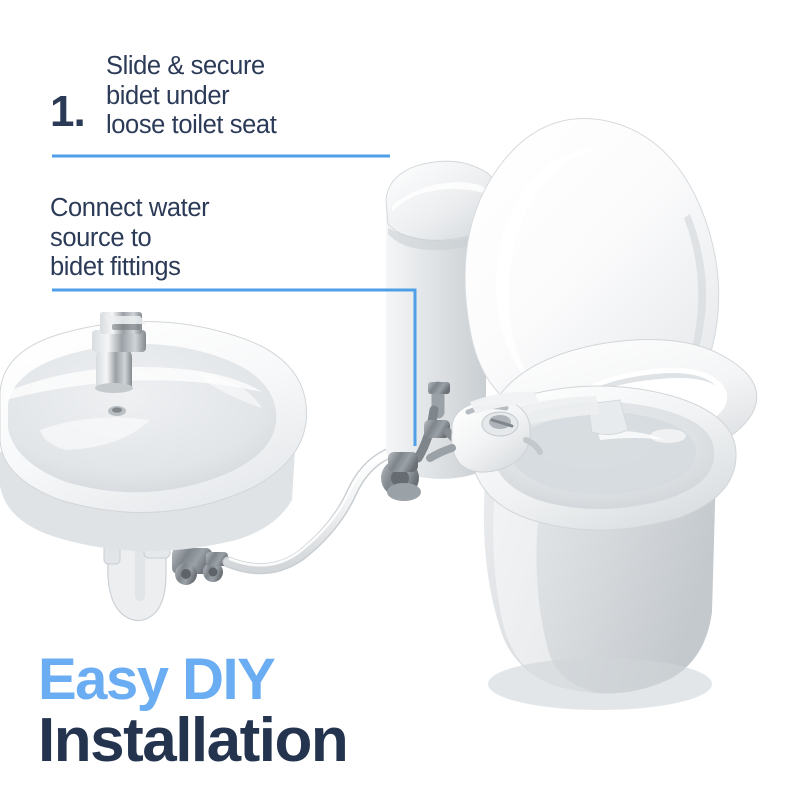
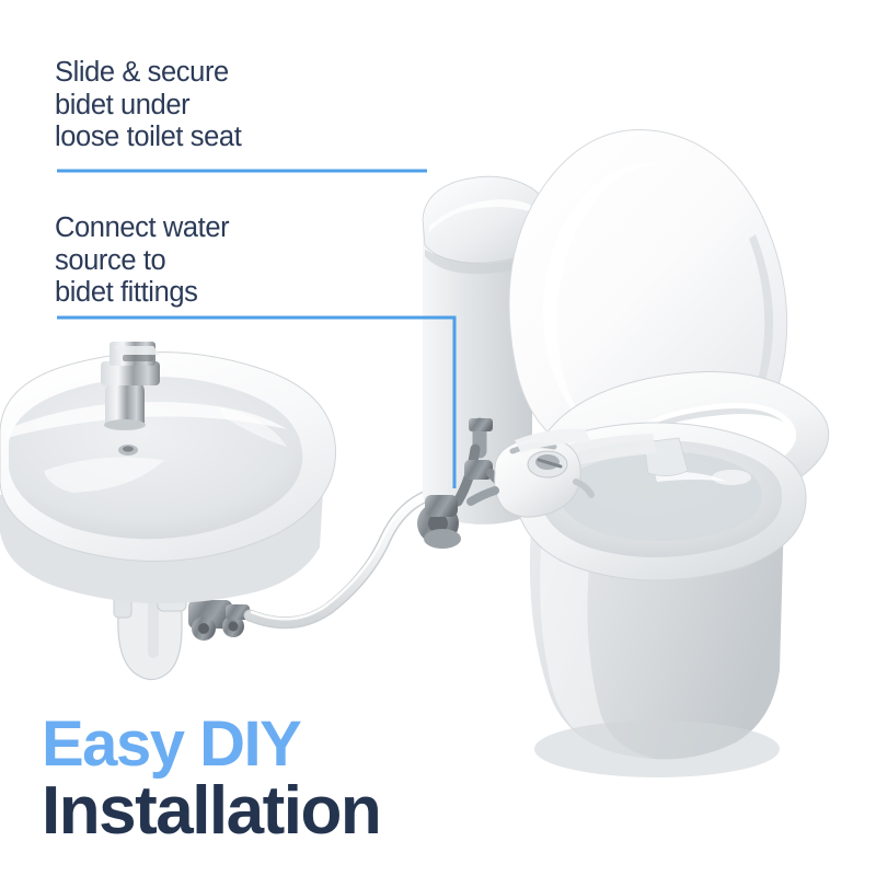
- 1.
  Slide & secure
  bidet under
  loose toilet seat
  Connect water
  source to
  bidet fittings
  Easy DIY
  Installation
